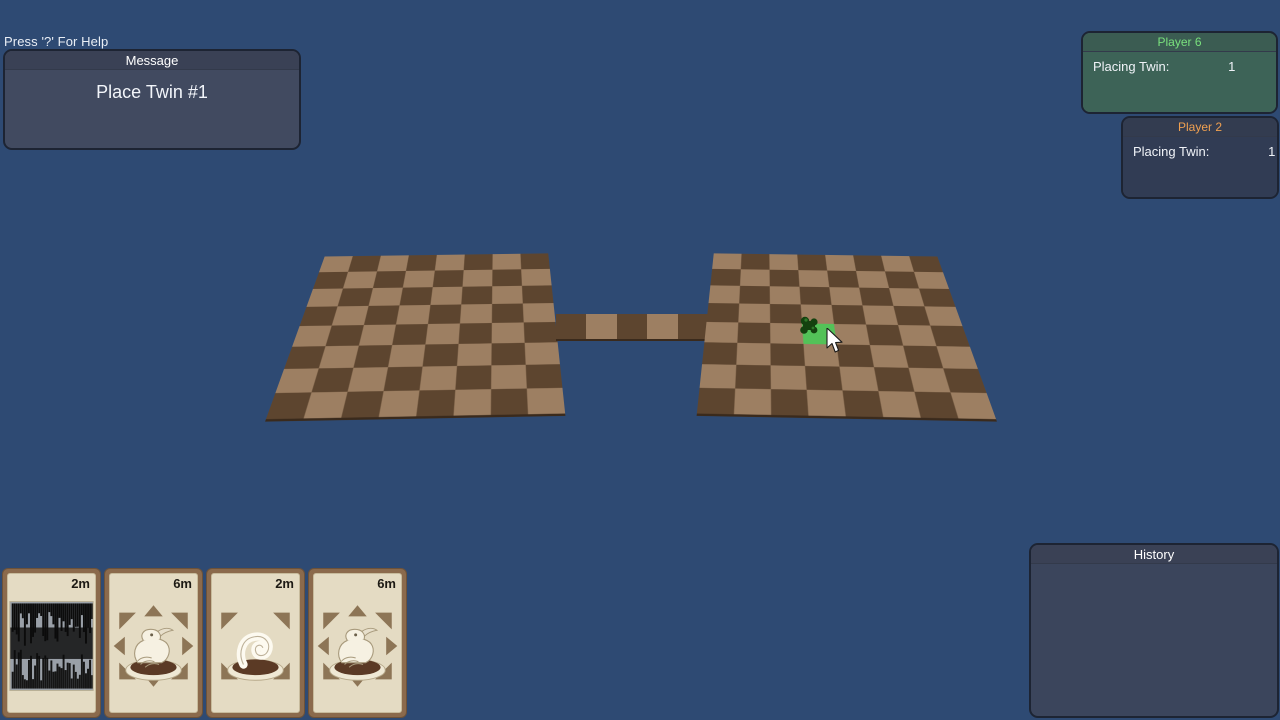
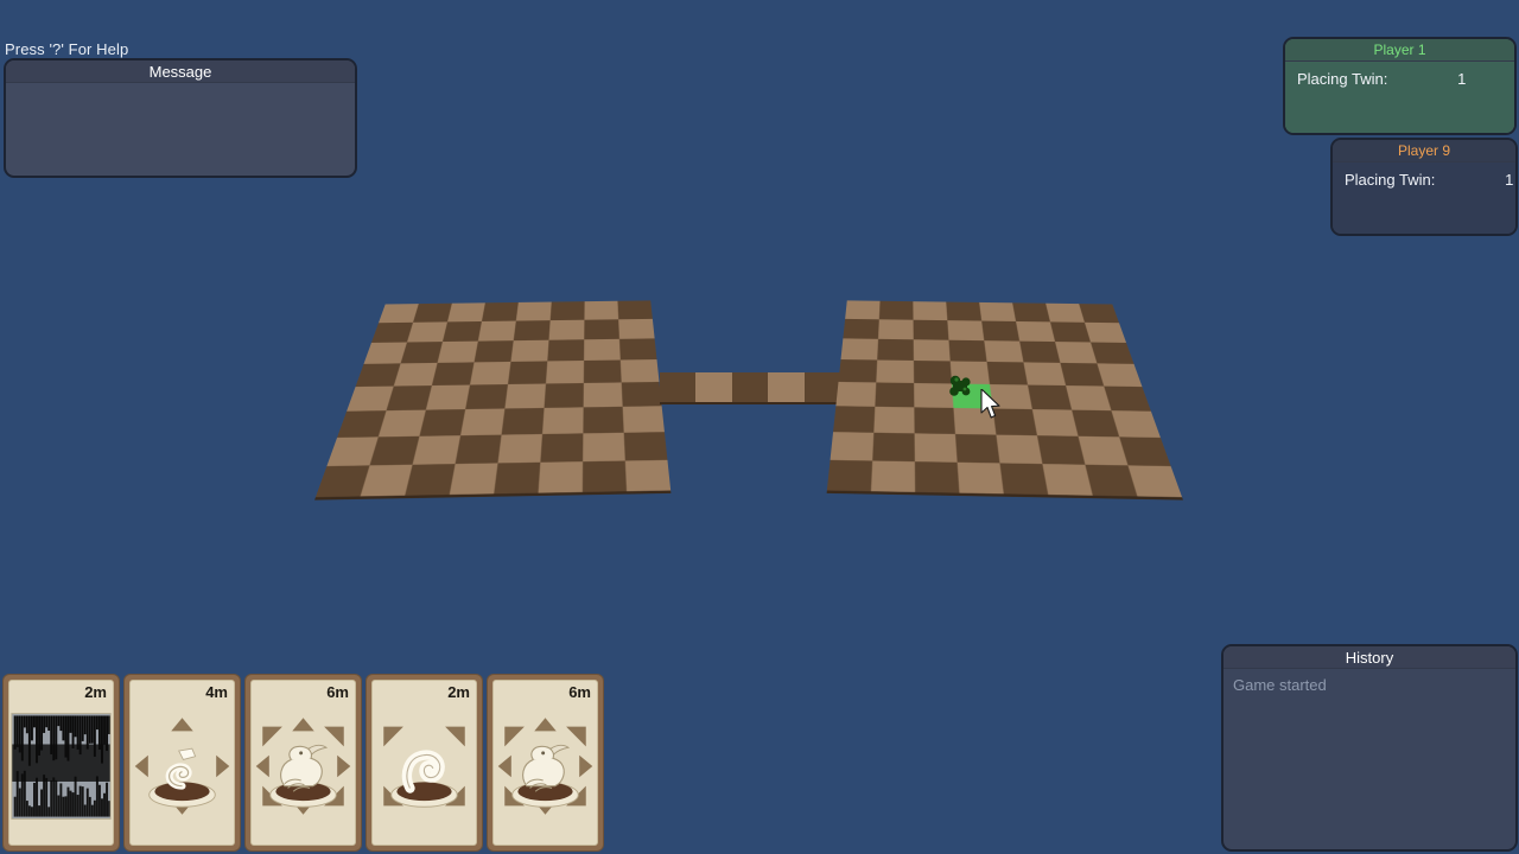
  Press '?' For Help
  Message
- Place Twin #1
- Player 6
+ Player 1
  Placing Twin:
  1
- Player 2
+ Player 9
  Placing Twin:
  1
  History
+ Game started
  2m
+ 4m
  6m
  2m
  6m
